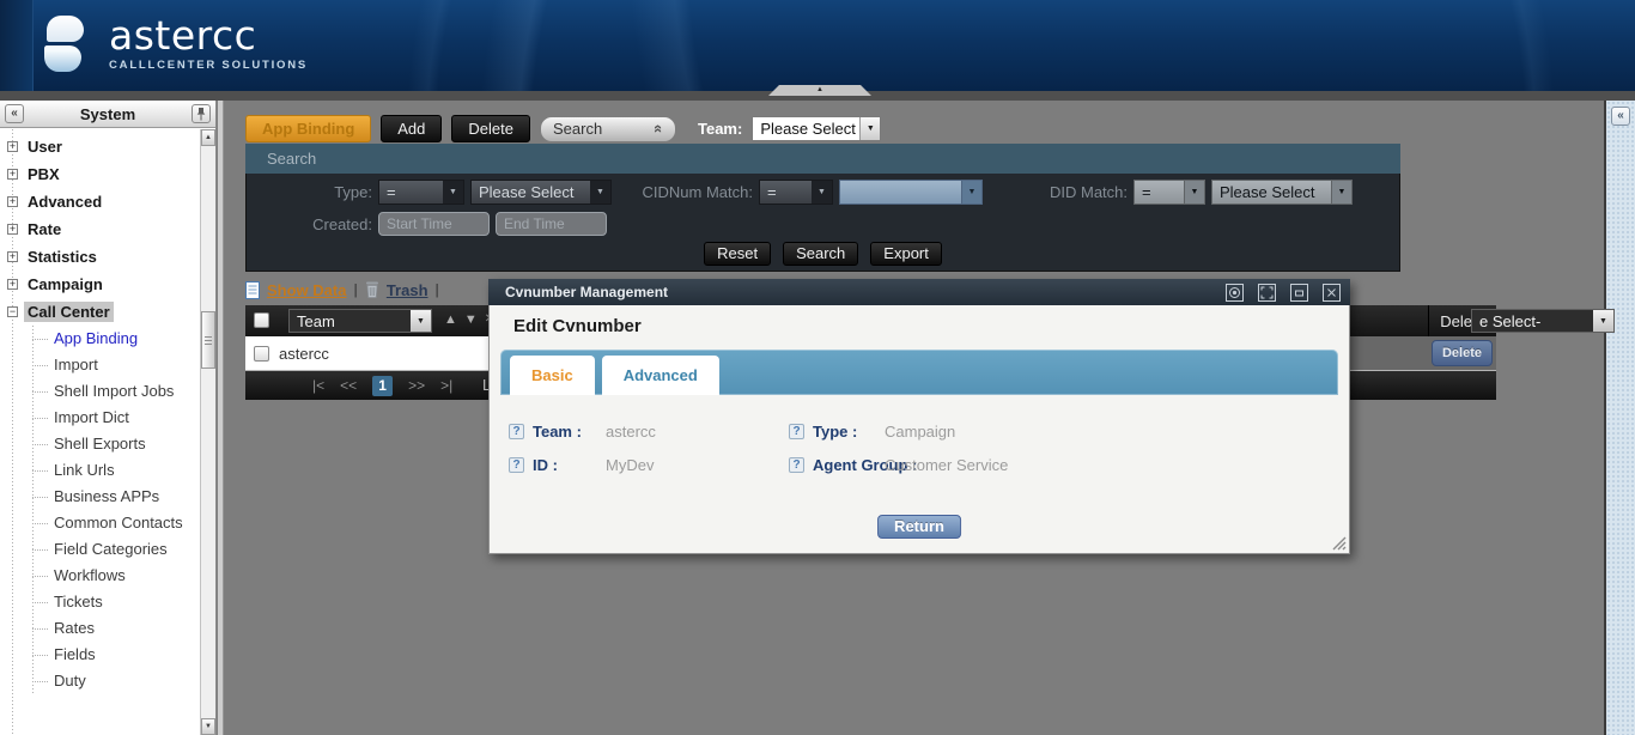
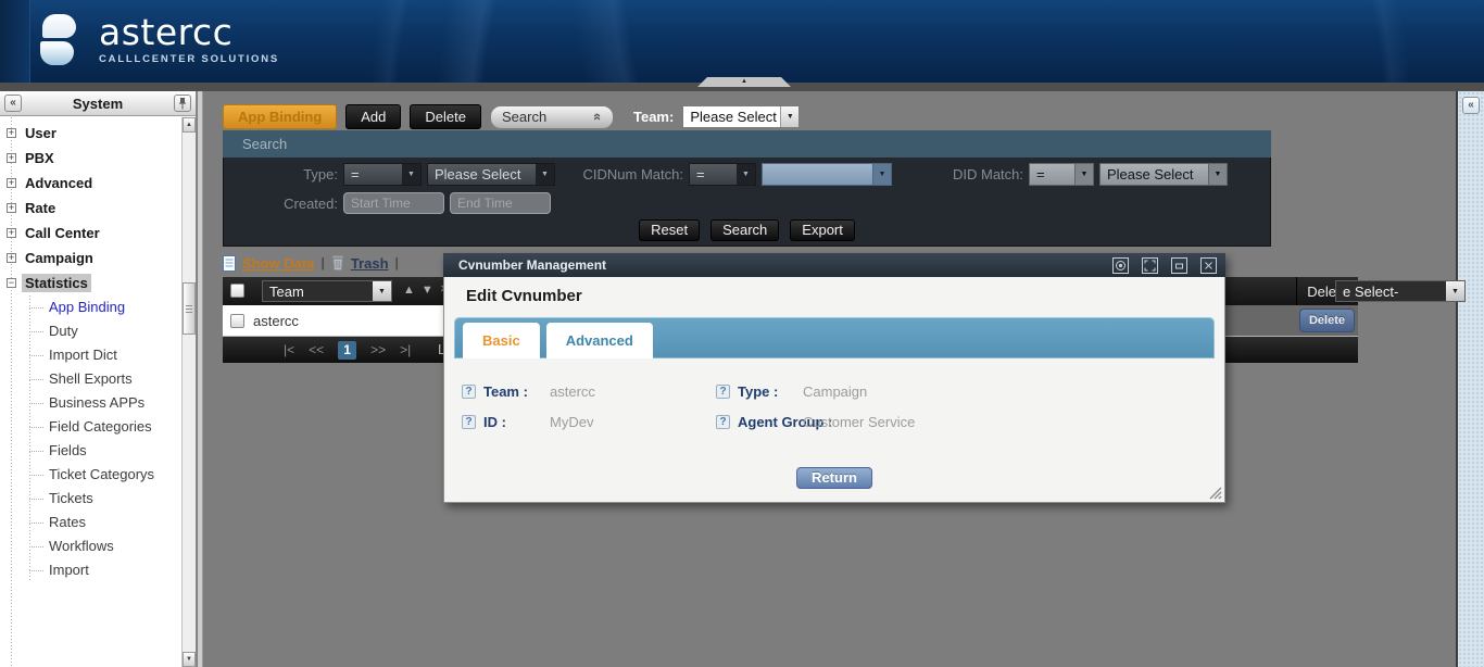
  astercc
  CALLLCENTER SOLUTIONS
  «
  System
  +
  User
  +
  PBX
  +
  Advanced
  +
  Rate
  +
- Statistics
+ Call Center
  +
  Campaign
  −
- Call Center
+ Statistics
  App Binding
- Import
+ Duty
- Shell Import Jobs
  Import Dict
  Shell Exports
- Link Urls
  Business APPs
- Common Contacts
  Field Categories
- Workflows
+ Fields
+ Ticket Categorys
  Tickets
  Rates
- Fields
+ Workflows
- Duty
+ Import
  «
  App Binding
  Add
  Delete
  Search
  Team:
  Please Select
  Search
  Type:
  =
  Please Select
  CIDNum Match:
  =
  DID Match:
  =
  Please Select
  Created:
  Start Time
  End Time
  Reset
  Search
  Export
  Show Data
  |
  Trash
  |
  Team
  ▲
  ▼
  e Select-
  astercc
  Delete
  |<
  <<
  1
  >>
  >|
  L
  Cvnumber Management
  Edit Cvnumber
  Basic
  Advanced
  ?
  Team :
  astercc
  ?
  Type :
  Campaign
  ?
  ID :
  MyDev
  ?
  Agent Group :
  Customer Service
  Return
